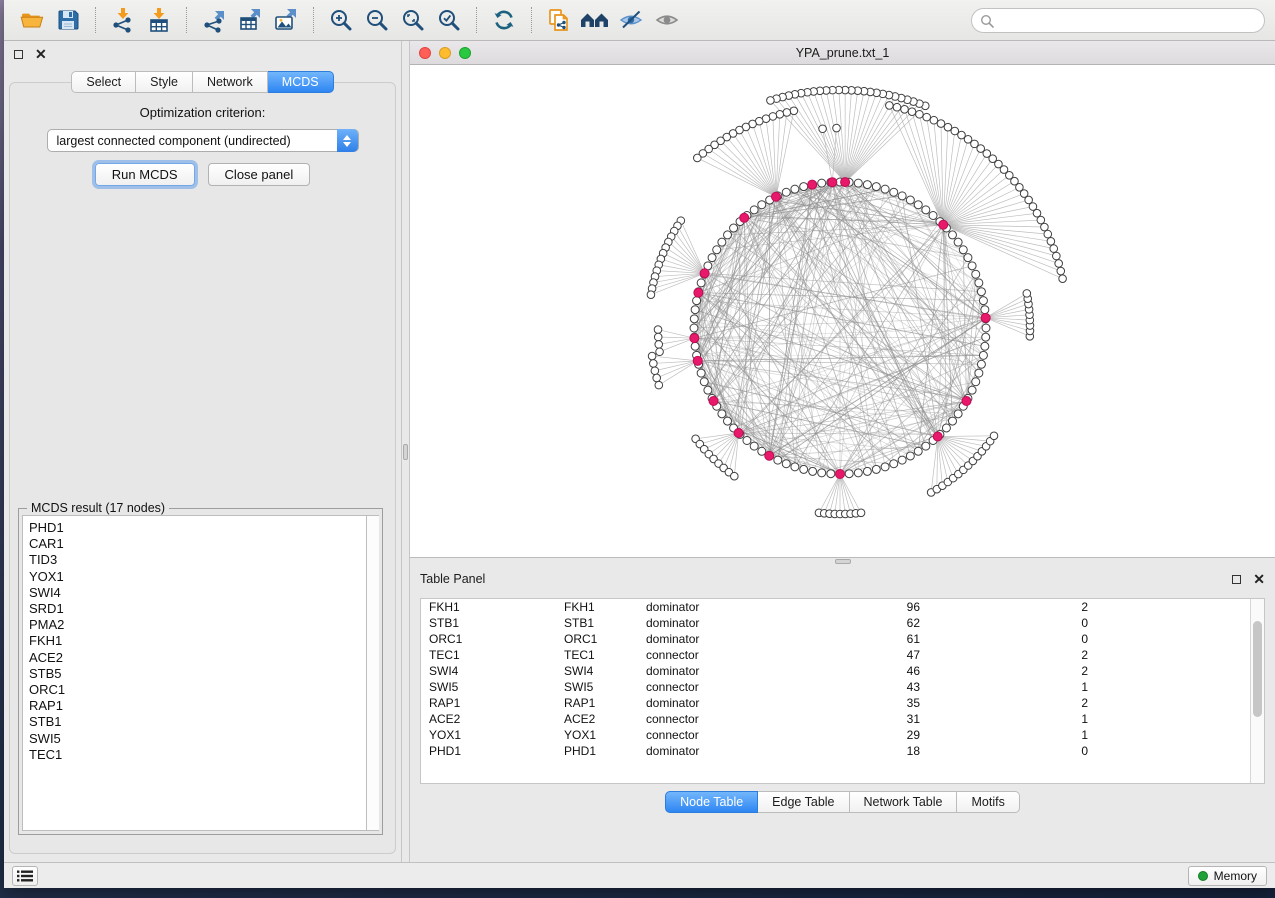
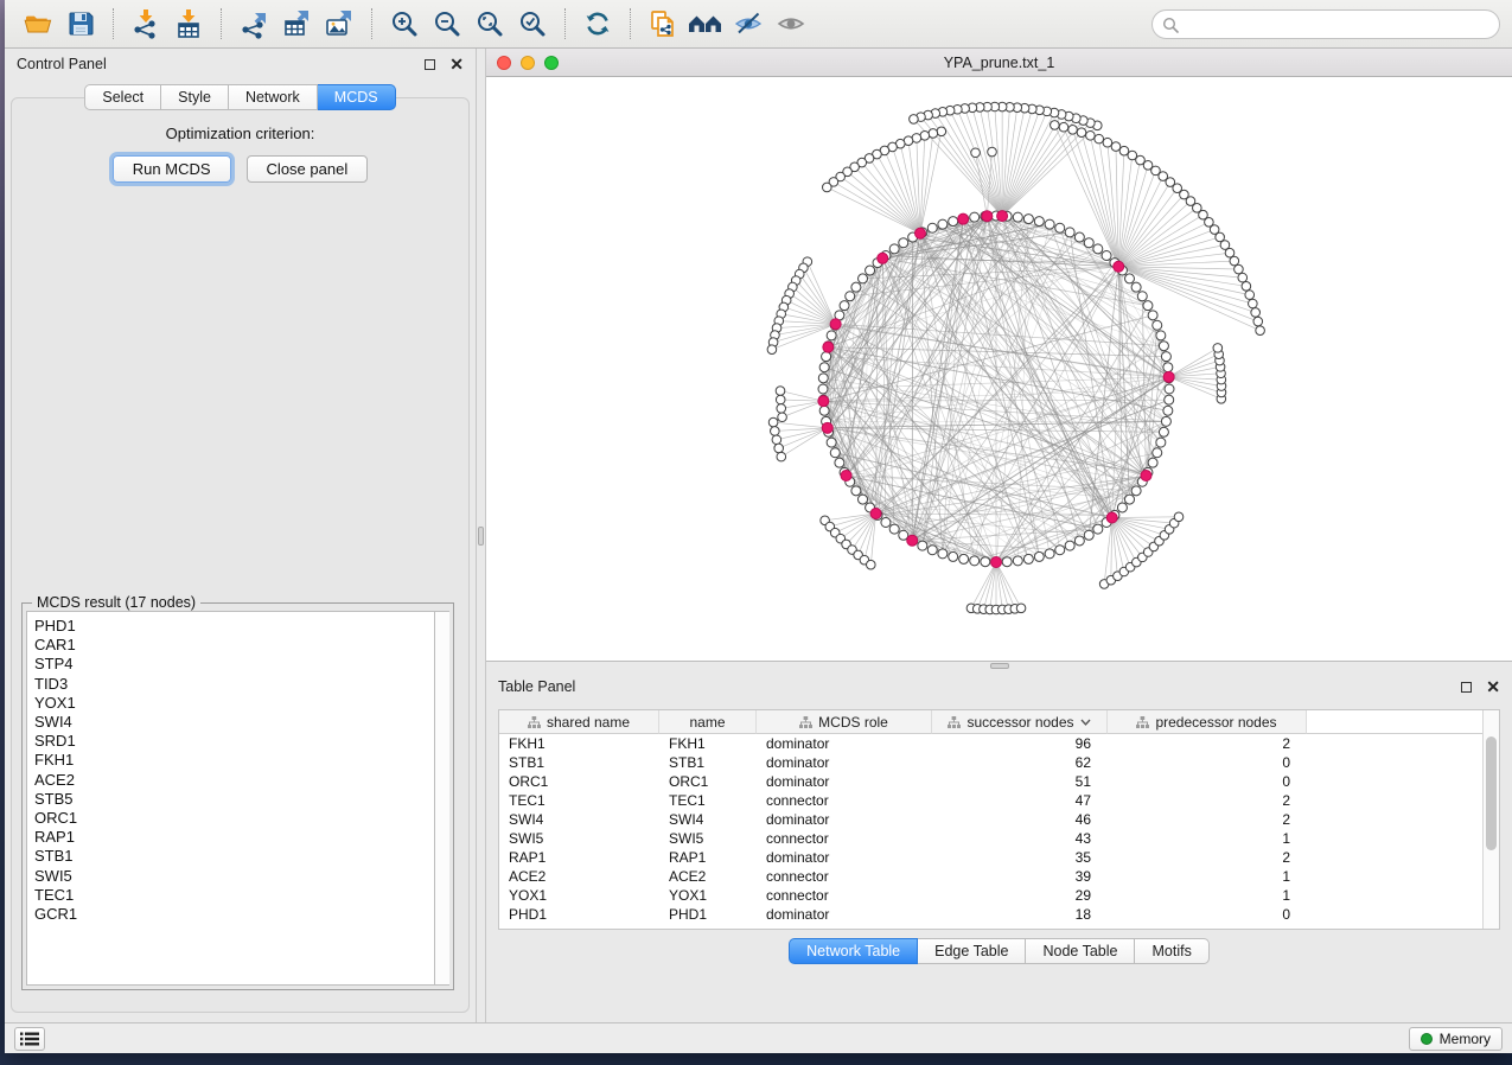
+ Control Panel
  ✕
  Select
  Style
  Network
  MCDS
  Optimization criterion:
- largest connected component (undirected)
  Run MCDS
  Close panel
  MCDS result (17 nodes)
  PHD1
  CAR1
+ STP4
  TID3
  YOX1
  SWI4
  SRD1
- PMA2
  FKH1
  ACE2
  STB5
  ORC1
  RAP1
  STB1
  SWI5
  TEC1
+ GCR1
  YPA_prune.txt_1
  Table Panel
  ✕
+ shared name
+ name
+ MCDS role
+ successor nodes
+ predecessor nodes
  FKH1
  FKH1
  dominator
  96
  2
  STB1
  STB1
  dominator
  62
  0
  ORC1
  ORC1
  dominator
- 61
+ 51
  0
  TEC1
  TEC1
  connector
  47
  2
  SWI4
  SWI4
  dominator
  46
  2
  SWI5
  SWI5
  connector
  43
  1
  RAP1
  RAP1
  dominator
  35
  2
  ACE2
  ACE2
  connector
- 31
+ 39
  1
  YOX1
  YOX1
  connector
  29
  1
  PHD1
  PHD1
  dominator
  18
  0
- Node Table
+ Network Table
  Edge Table
- Network Table
+ Node Table
  Motifs
  Memory
